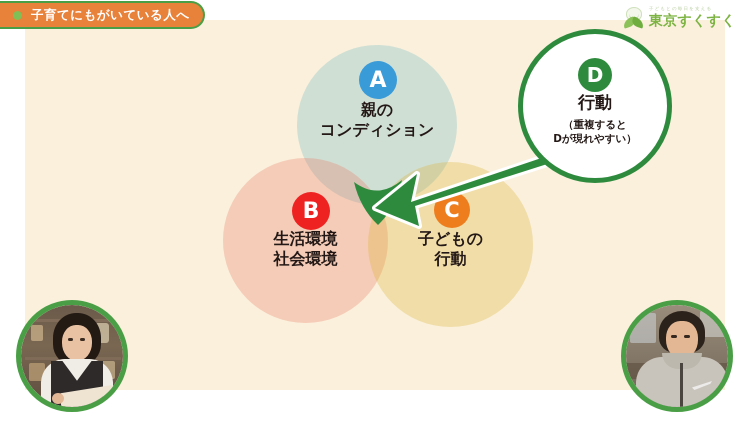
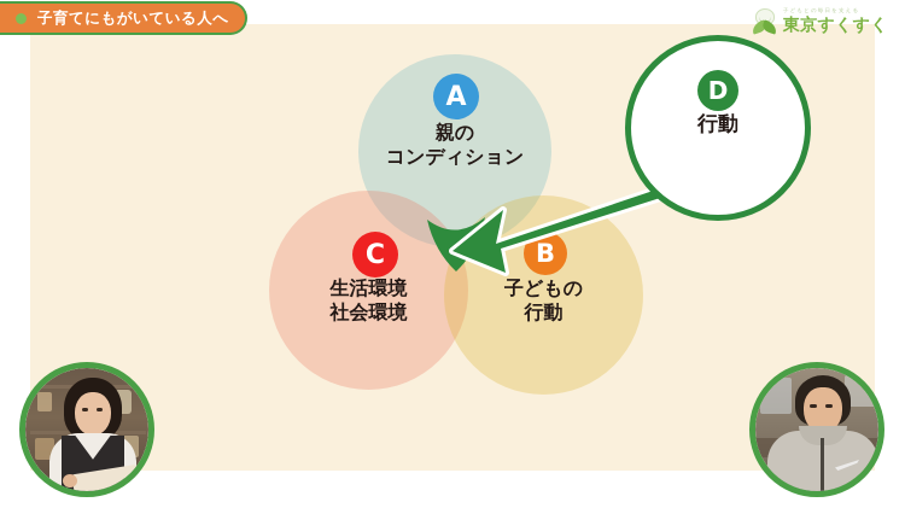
  子育てにもがいている人へ
  東京すくすく
  A
  親の
  コンディション
- B
+ C
  生活環境
  社会環境
- C
+ B
  子どもの
  行動
  D
  行動
- （重複すると
- Dが現れやすい）
